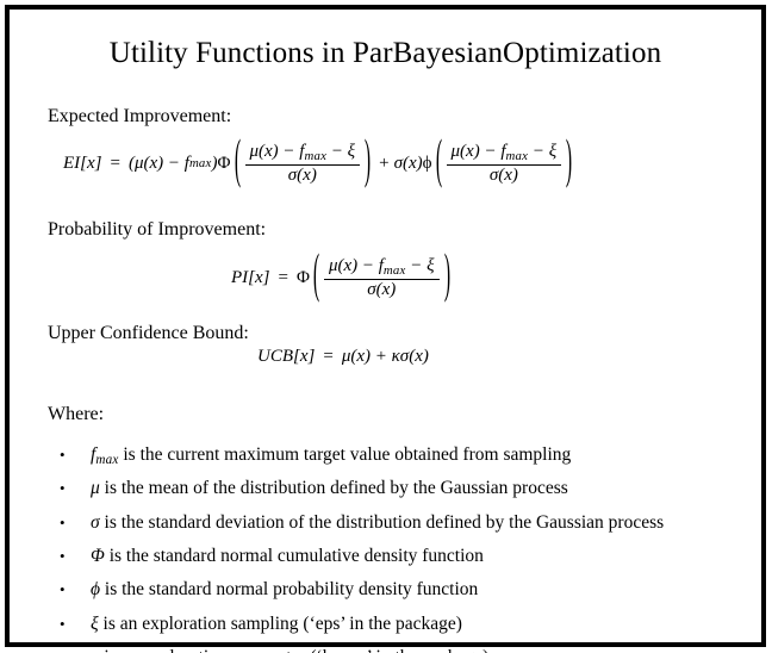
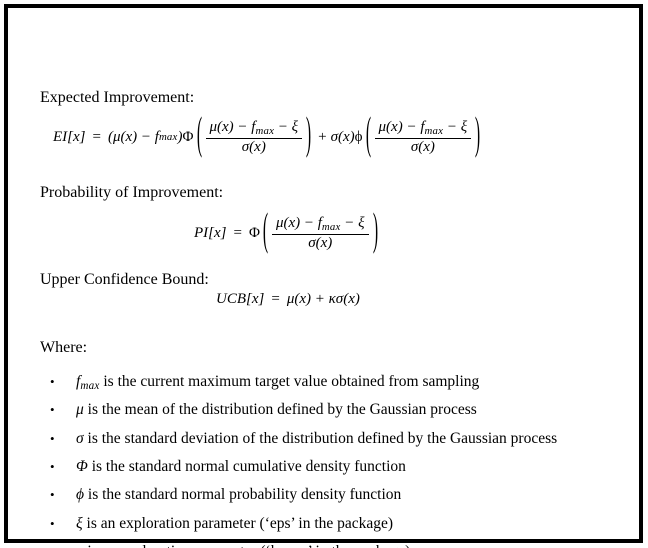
- Utility Functions in ParBayesianOptimization
  Expected Improvement:
  EI[x]
  =
  (μ(x) − f
  max
  )
  Φ
  (
  μ(x) − fmax − ξ
  σ(x)
  )
  +
  σ(x)
  ϕ
  (
  μ(x) − fmax − ξ
  σ(x)
  )
  Probability of Improvement:
  PI[x]
  =
  Φ
  (
  μ(x) − fmax − ξ
  σ(x)
  )
  Upper Confidence Bound:
  UCB[x]
  =
  μ(x) + κσ(x)
  Where:
  fmax is the current maximum target value obtained from sampling
  μ is the mean of the distribution defined by the Gaussian process
  σ is the standard deviation of the distribution defined by the Gaussian process
  Φ is the standard normal cumulative density function
  ϕ is the standard normal probability density function
- ξ is an exploration sampling (‘eps’ in the package)
+ ξ is an exploration parameter (‘eps’ in the package)
